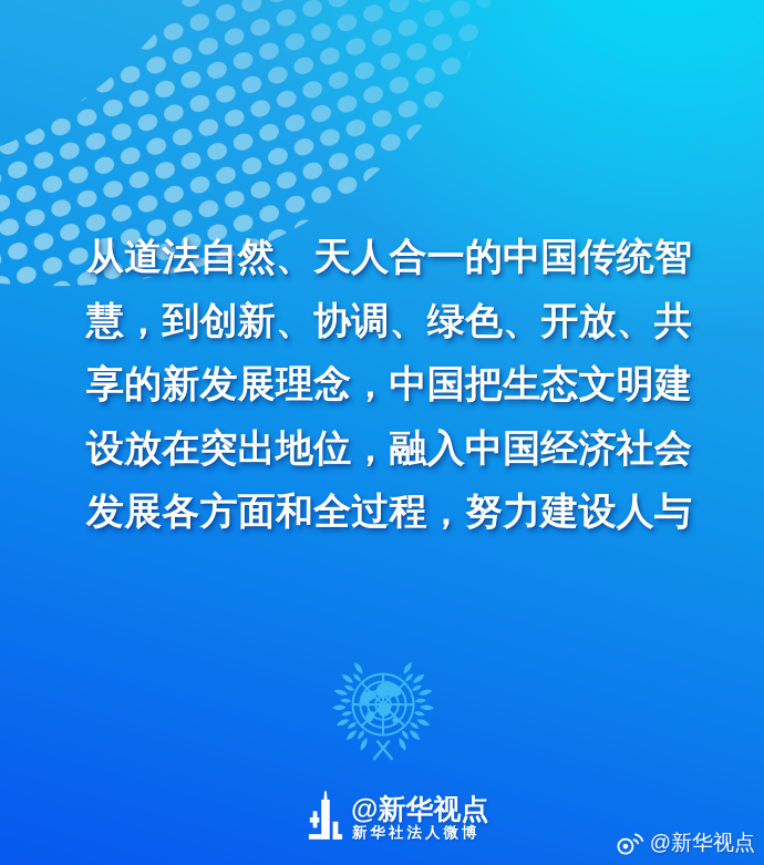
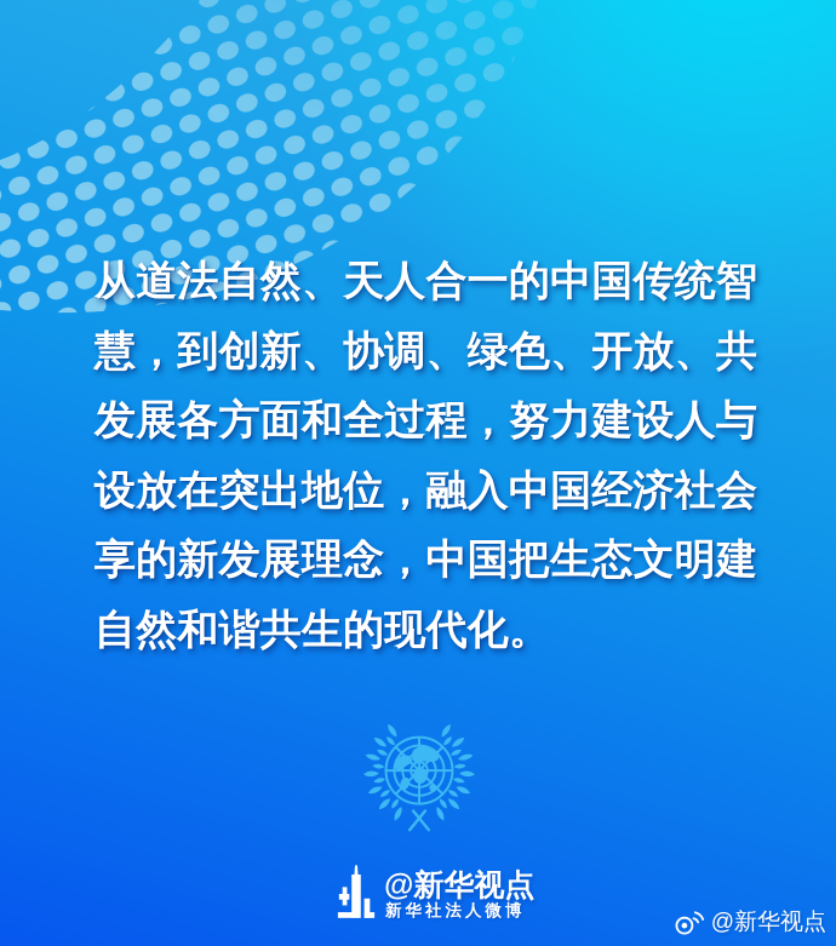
  从道法自然、天人合一的中国传统智
  慧，到创新、协调、绿色、开放、共
- 享的新发展理念，中国把生态文明建
+ 发展各方面和全过程，努力建设人与
  设放在突出地位，融入中国经济社会
- 发展各方面和全过程，努力建设人与
+ 享的新发展理念，中国把生态文明建
+ 自然和谐共生的现代化。
  @新华视点
  新华社法人微博
  @新华视点
